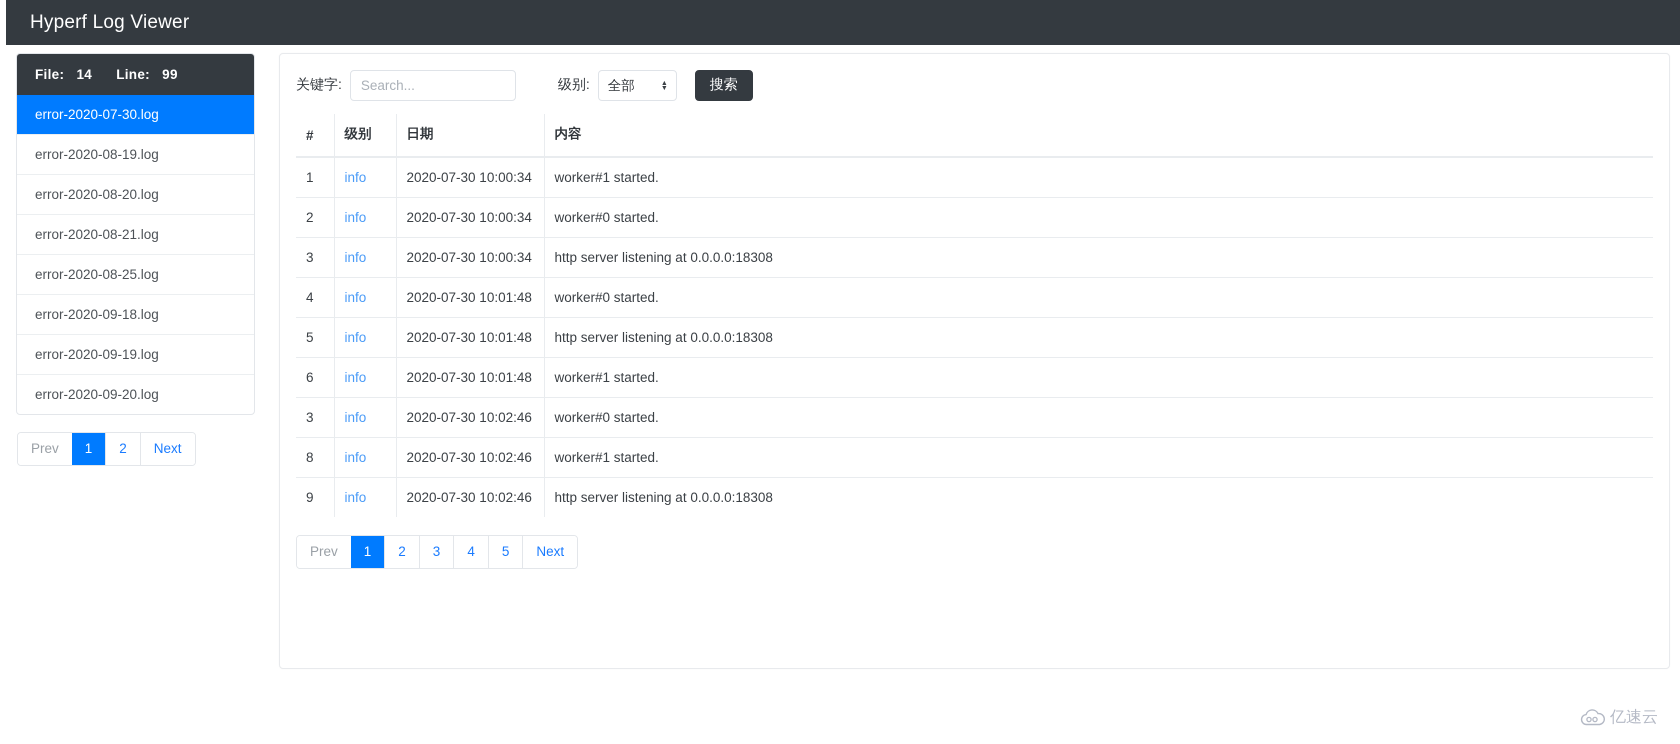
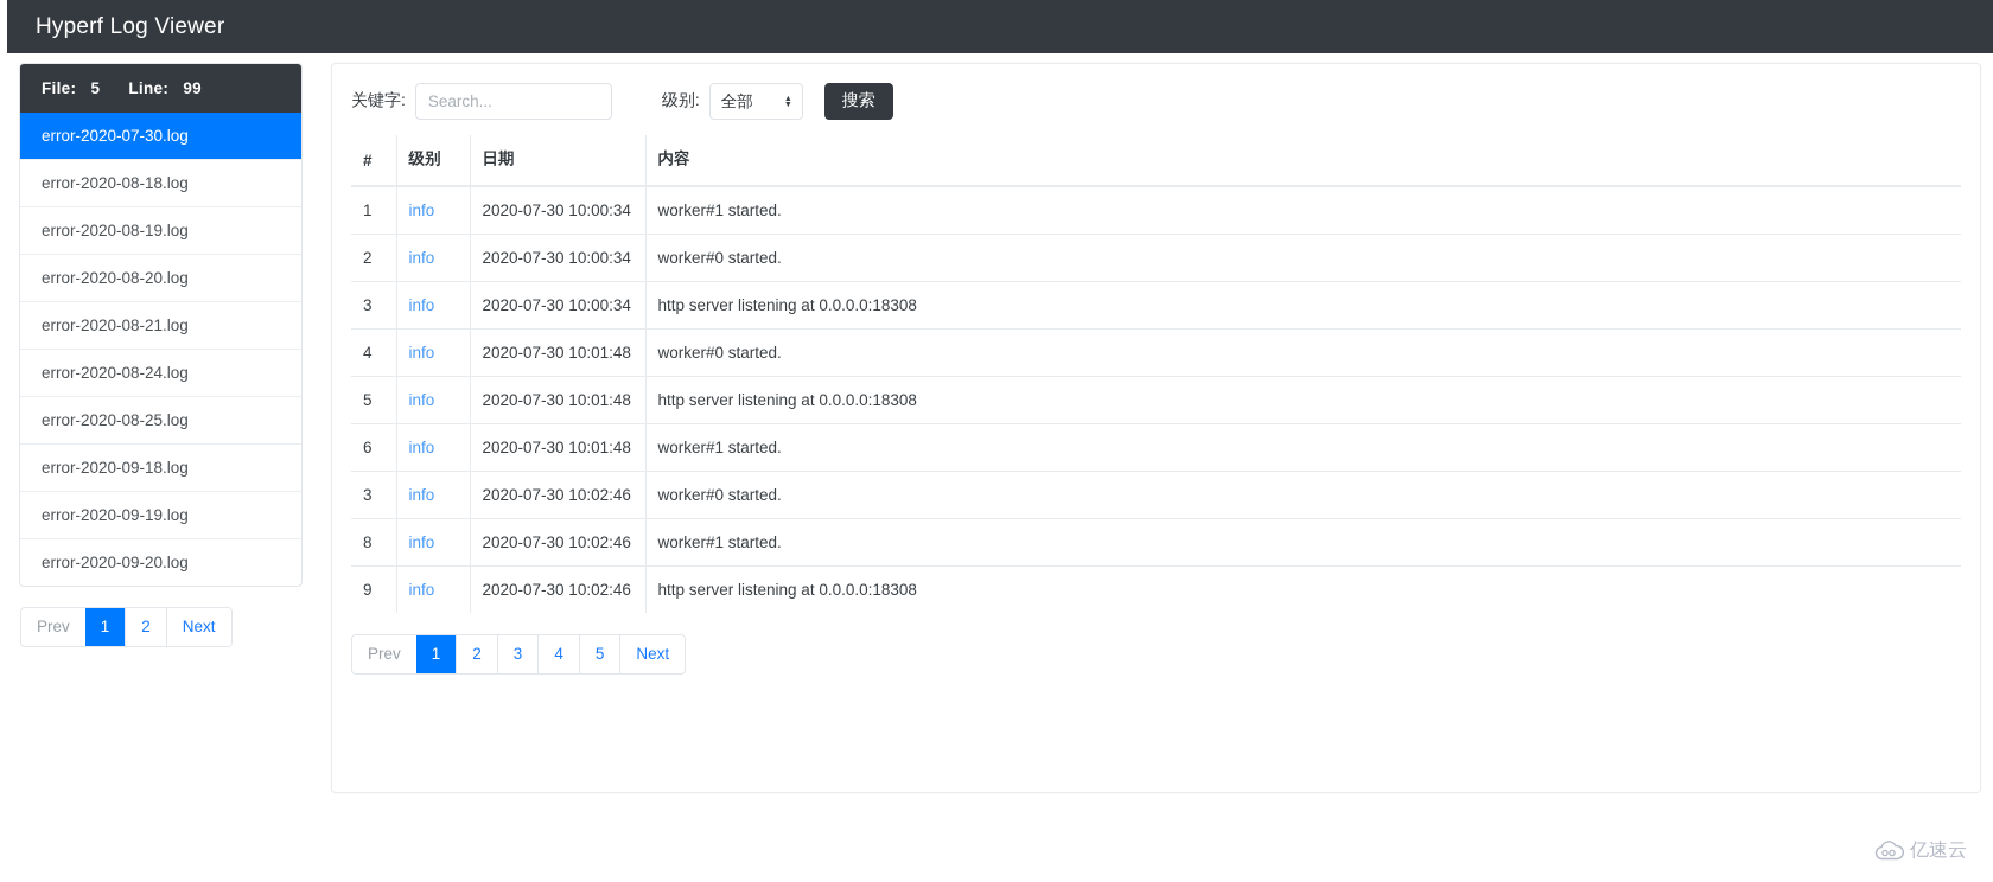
  Hyperf Log Viewer
- File: 14 Line: 99
+ File: 5 Line: 99
  error-2020-07-30.log
+ error-2020-08-18.log
  error-2020-08-19.log
  error-2020-08-20.log
  error-2020-08-21.log
+ error-2020-08-24.log
  error-2020-08-25.log
  error-2020-09-18.log
  error-2020-09-19.log
  error-2020-09-20.log
  Prev
  1
  2
  Next
  关键字:
  Search...
  级别:
  全部
  搜索
  #	级别	日期	内容
  1	info	2020-07-30 10:00:34	worker#1 started.
  2	info	2020-07-30 10:00:34	worker#0 started.
  3	info	2020-07-30 10:00:34	http server listening at 0.0.0.0:18308
  4	info	2020-07-30 10:01:48	worker#0 started.
  5	info	2020-07-30 10:01:48	http server listening at 0.0.0.0:18308
  6	info	2020-07-30 10:01:48	worker#1 started.
  3	info	2020-07-30 10:02:46	worker#0 started.
  8	info	2020-07-30 10:02:46	worker#1 started.
  9	info	2020-07-30 10:02:46	http server listening at 0.0.0.0:18308
  Prev
  1
  2
  3
  4
  5
  Next
  亿速云
